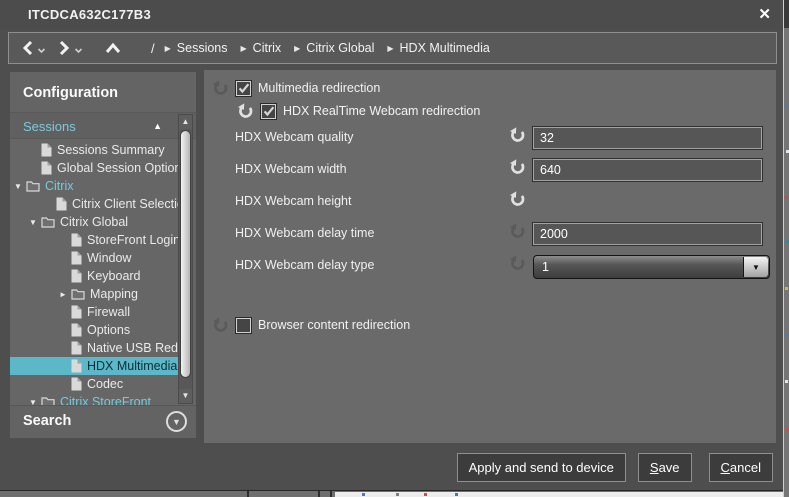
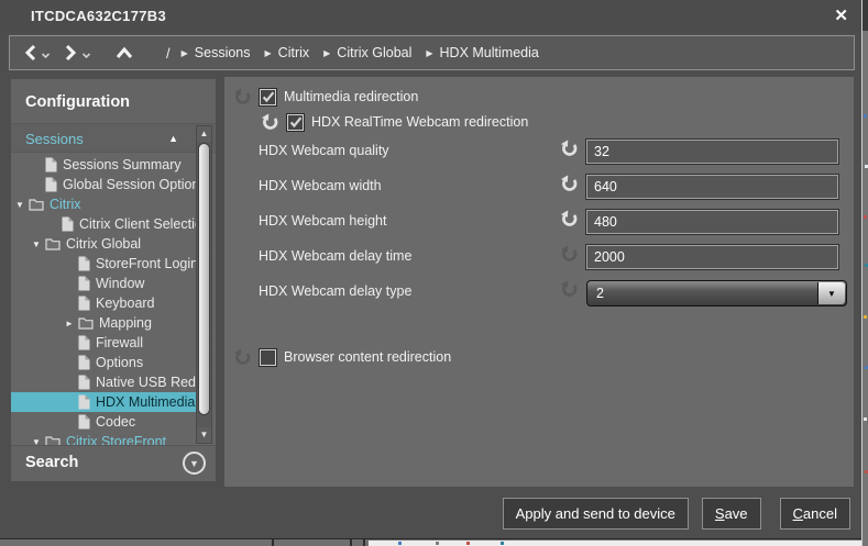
  ITCDCA632C177B3
  ✕
  /
  ▶
  Sessions
  ▶
  Citrix
  ▶
  Citrix Global
  ▶
  HDX Multimedia
  Configuration
  Sessions
  ▲
  Sessions Summary
  Global Session Optio
  ▼
  Citrix
  Citrix Client Selecti
  ▼
  Citrix Global
  StoreFront Login
  Window
  Keyboard
  ►
  Mapping
  Firewall
  Options
  Native USB Red
  HDX Multimedia
  Codec
  ▼
  Citrix StoreFront
  ▲
  ▼
  Search
  ▼
  Multimedia redirection
  HDX RealTime Webcam redirection
  HDX Webcam quality
  32
  HDX Webcam width
  640
  HDX Webcam height
+ 480
  HDX Webcam delay time
  2000
  HDX Webcam delay type
- 1
+ 2
  ▼
  Browser content redirection
  Apply and send to device
  S
  ave
  C
  ancel
